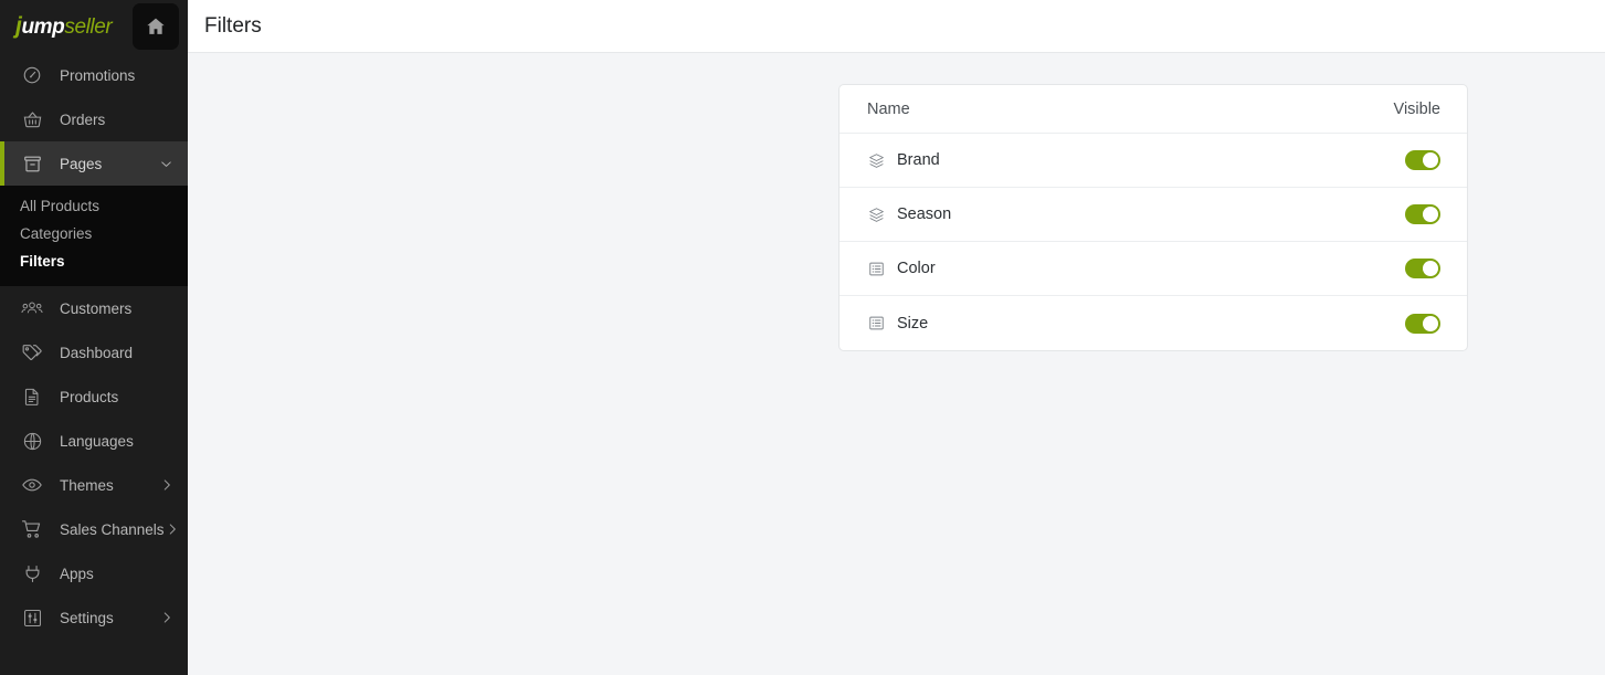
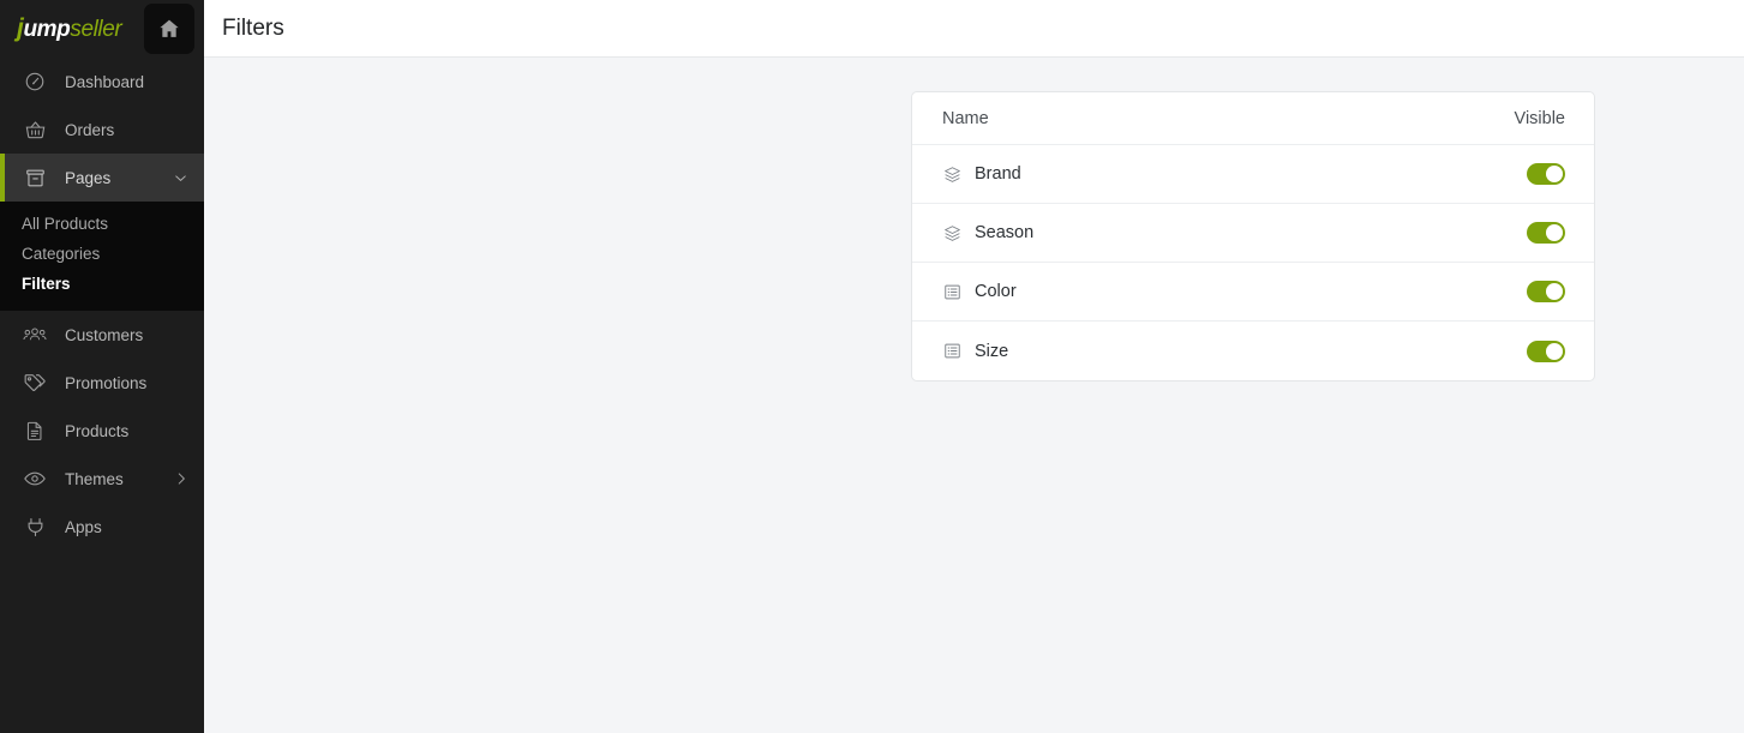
  j
  ump
  seller
- Promotions
+ Dashboard
  Orders
  Pages
  All Products
  Categories
  Filters
  Customers
- Dashboard
+ Promotions
  Products
- Languages
  Themes
- Sales Channels
  Apps
- Settings
  Filters
  Name
  Visible
  Brand
  Season
  Color
  Size
